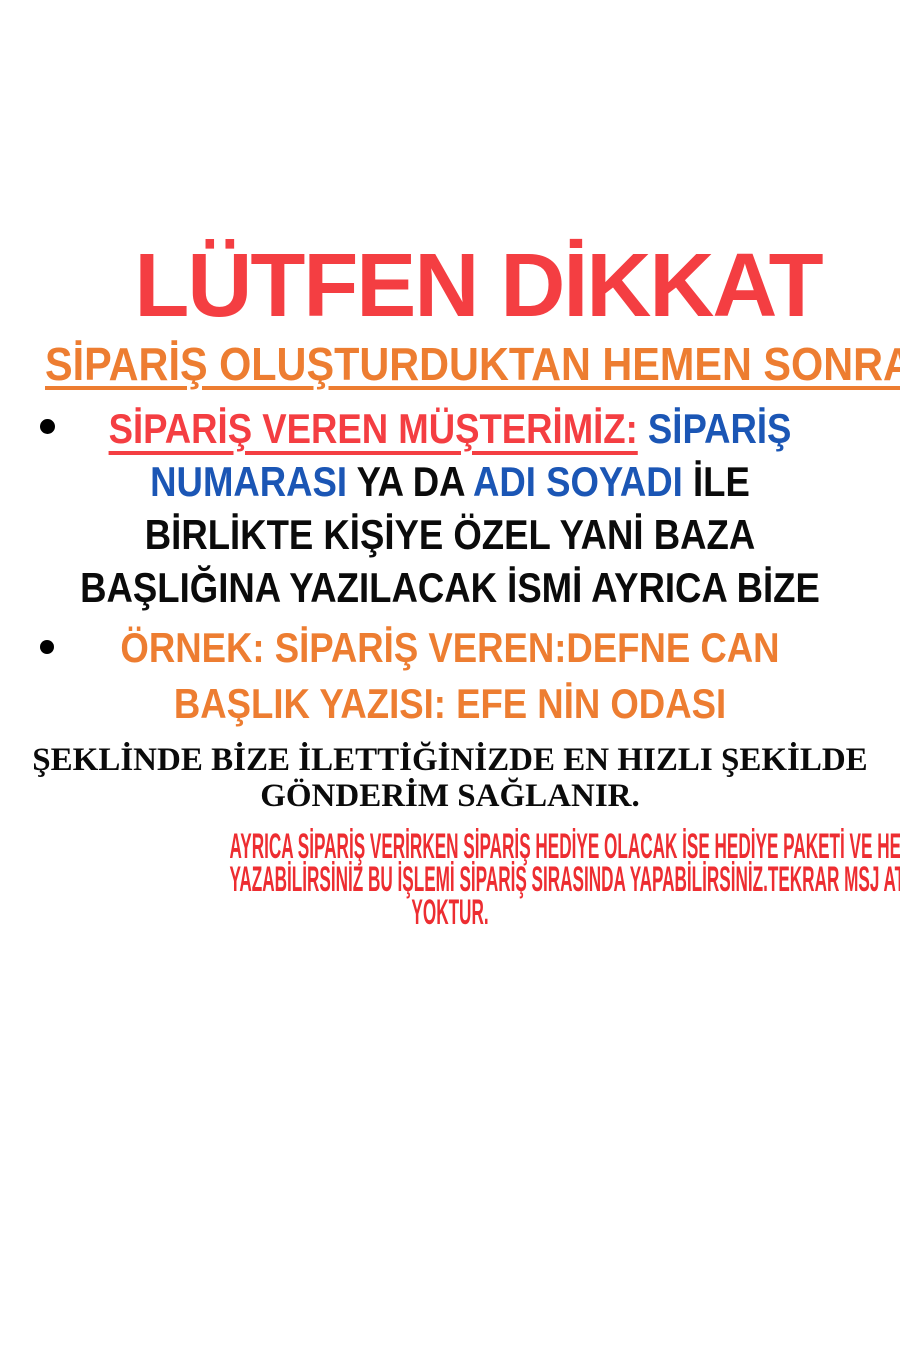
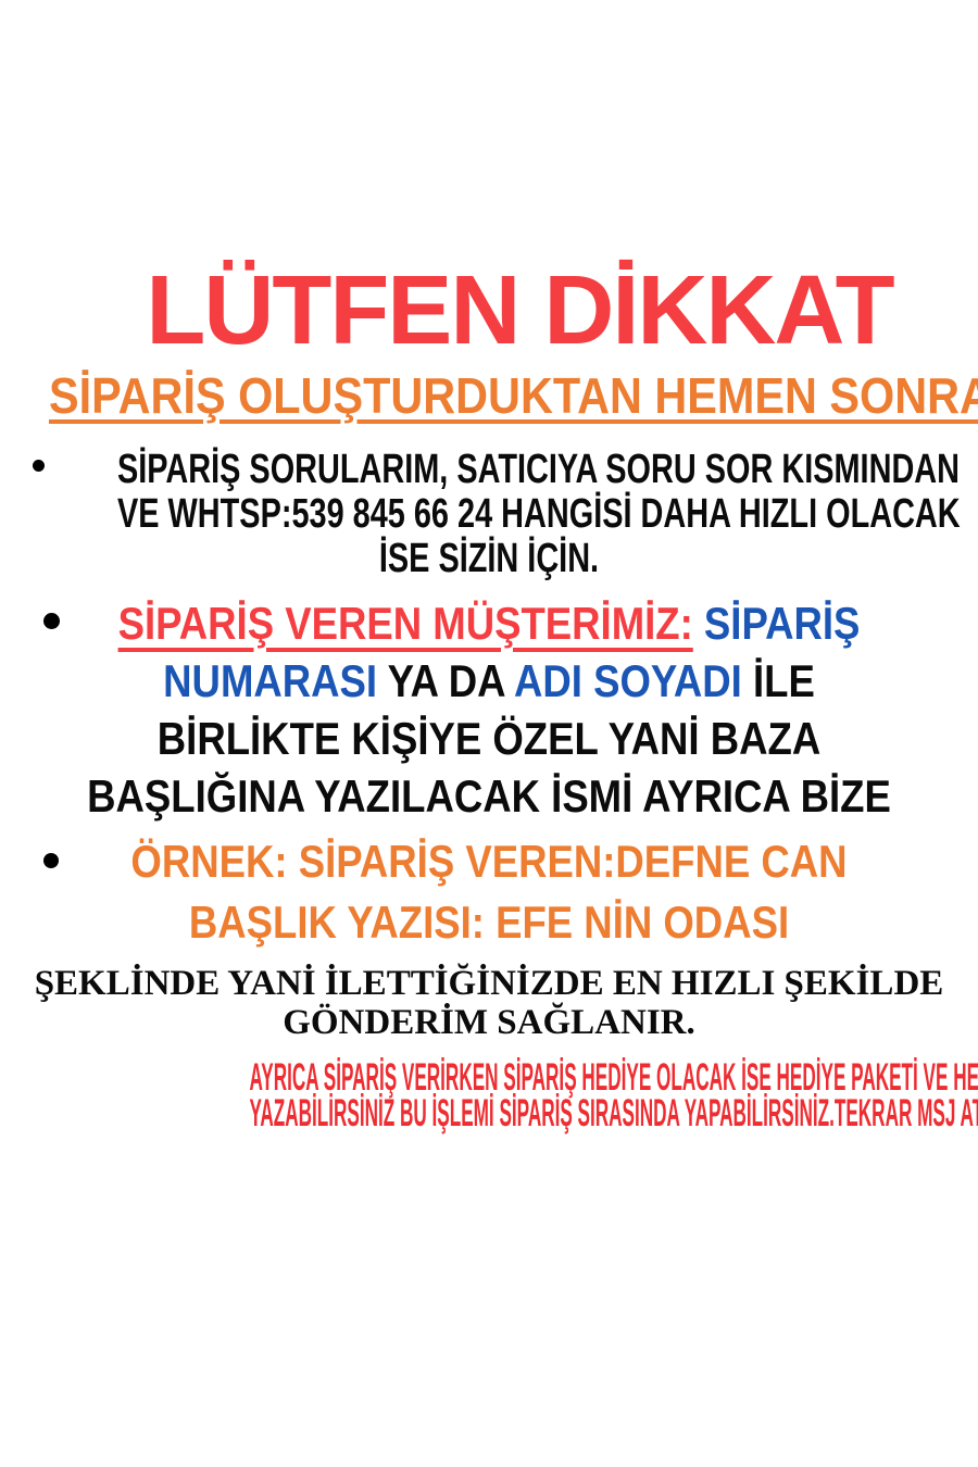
  LÜTFEN DİKKAT
  SİPARİŞ OLUŞTURDUKTAN HEMEN SONRA
+ SİPARİŞ SORULARIM, SATICIYA SORU SOR KISMINDAN
+ VE WHTSP:539 845 66 24 HANGİSİ DAHA HIZLI OLACAK
+ İSE SİZİN İÇİN.
  SİPARİŞ VEREN MÜŞTERİMİZ: SİPARİŞ
  NUMARASI YA DA ADI SOYADI İLE
  BİRLİKTE KİŞİYE ÖZEL YANİ BAZA
  BAŞLIĞINA YAZILACAK İSMİ AYRICA BİZE
  ÖRNEK: SİPARİŞ VEREN:DEFNE CAN
  BAŞLIK YAZISI: EFE NİN ODASI
- ŞEKLİNDE BİZE İLETTİĞİNİZDE EN HIZLI ŞEKİLDE
+ ŞEKLİNDE YANİ İLETTİĞİNİZDE EN HIZLI ŞEKİLDE
  GÖNDERİM SAĞLANIR.
  AYRICA SİPARİŞ VERİRKEN SİPARİŞ HEDİYE OLACAK İSE HEDİYE PAKETİ VE HE
  YAZABİLİRSİNİZ BU İŞLEMİ SİPARİŞ SIRASINDA YAPABİLİRSİNİZ.TEKRAR MSJ A
- YOKTUR.
